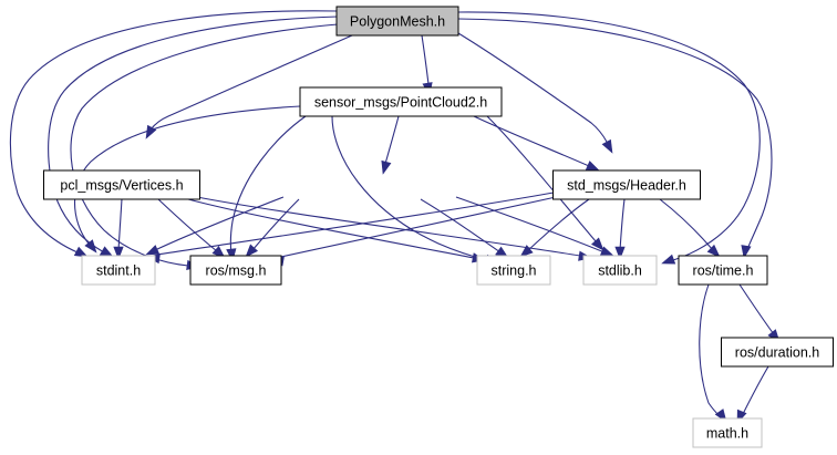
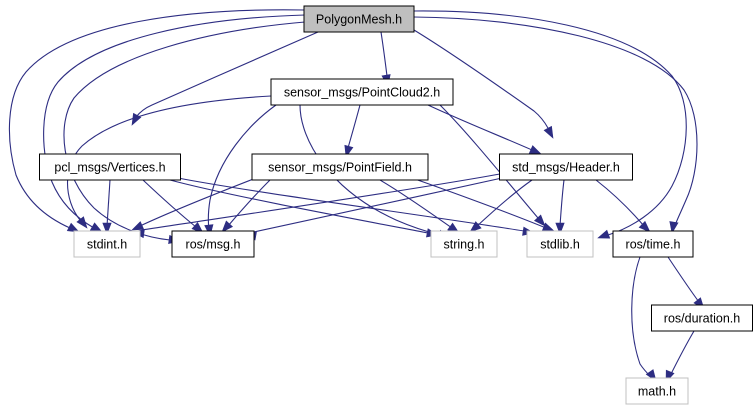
  PolygonMesh.h
  sensor_msgs/PointCloud2.h
  pcl_msgs/Vertices.h
+ sensor_msgs/PointField.h
  std_msgs/Header.h
  stdint.h
  ros/msg.h
  string.h
  stdlib.h
  ros/time.h
  ros/duration.h
  math.h
